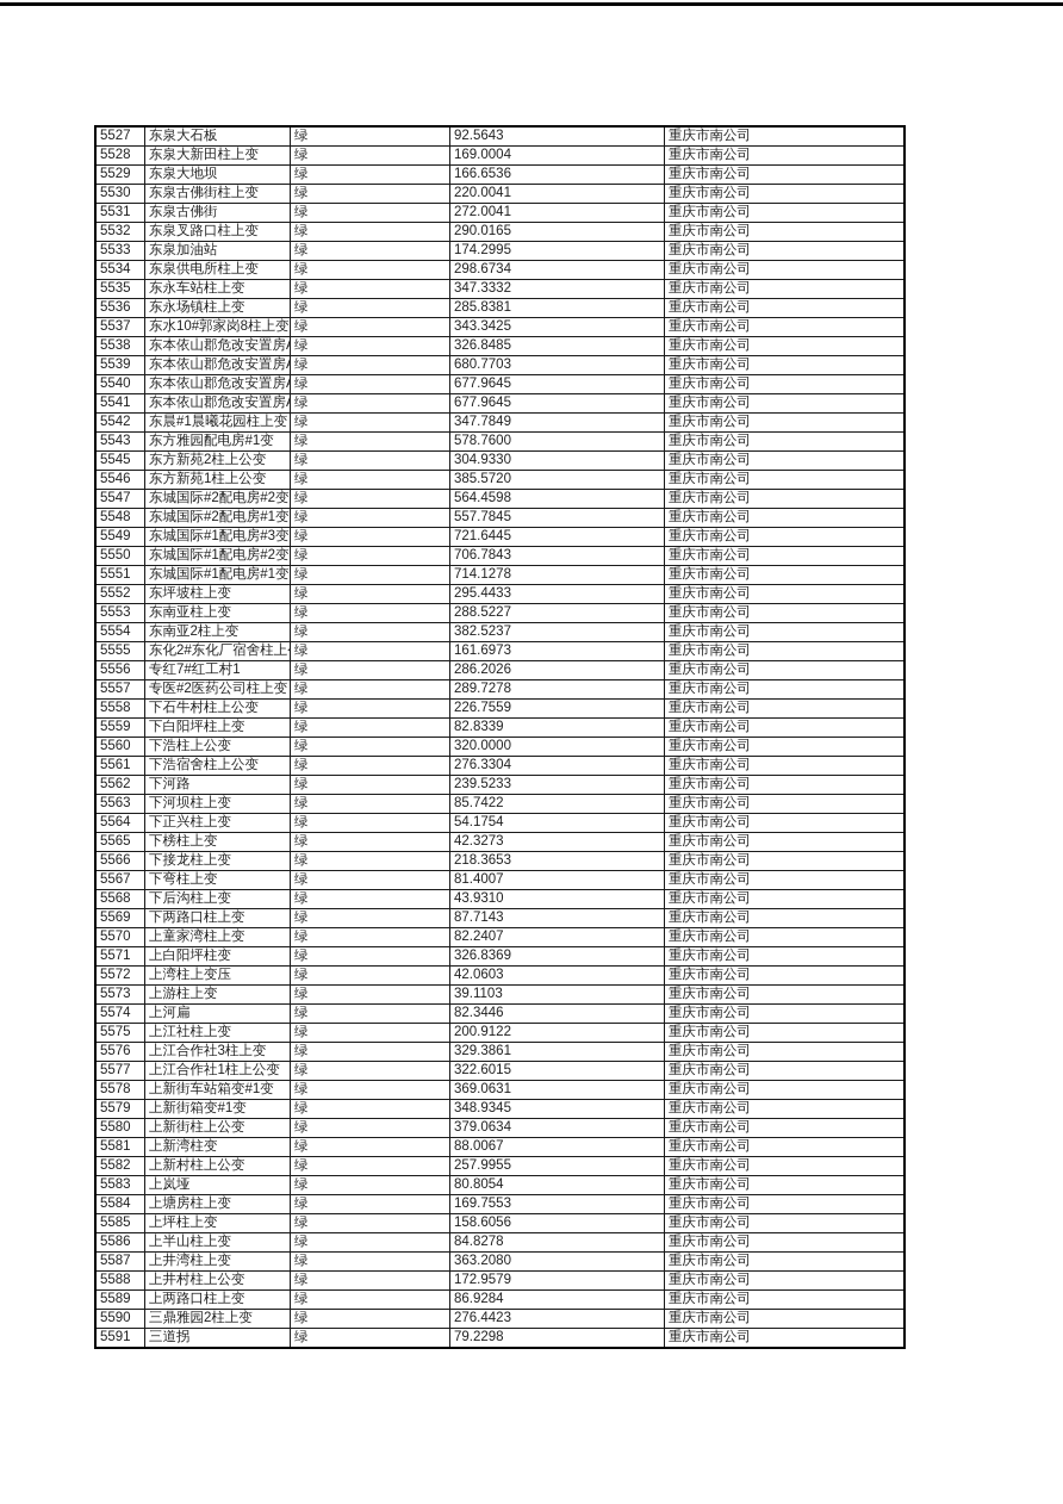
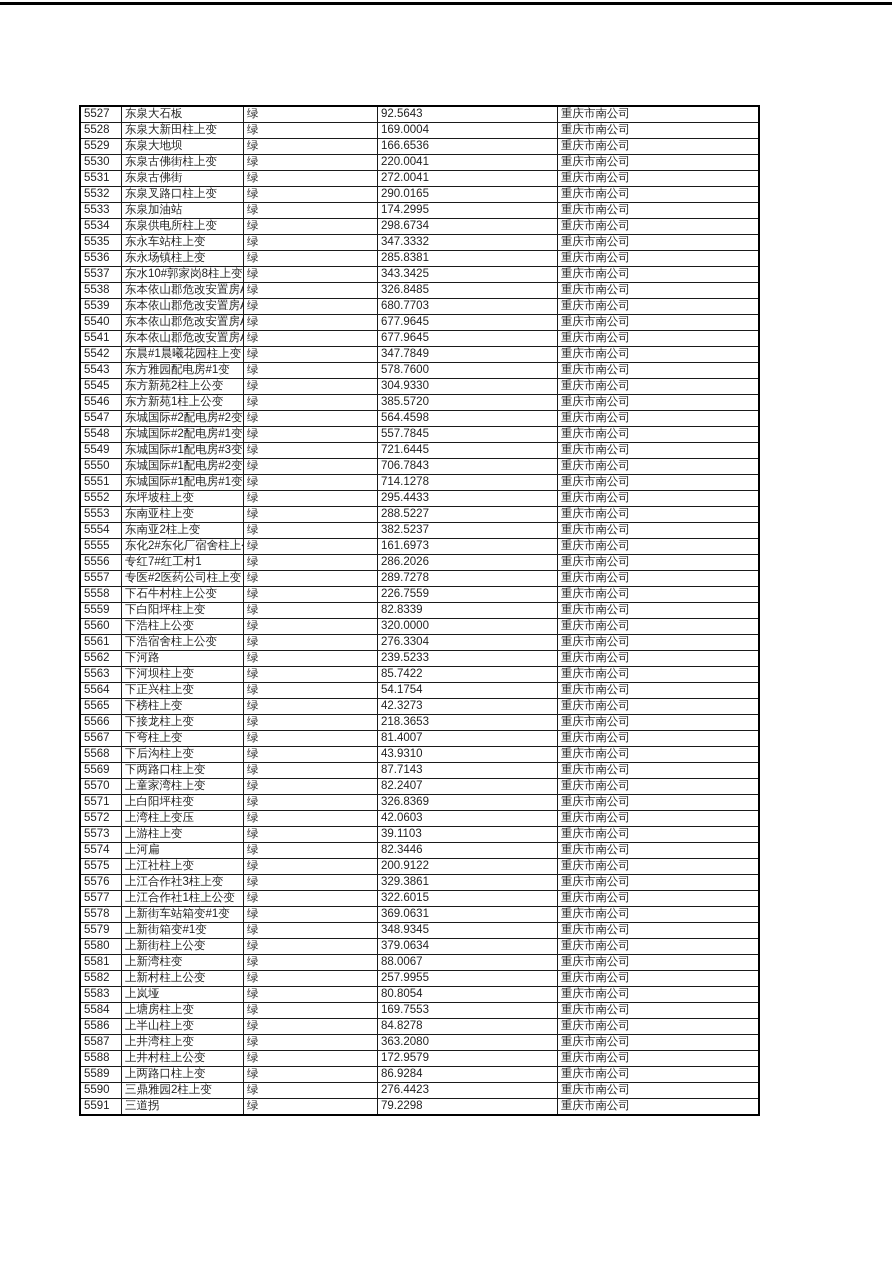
  5527	东泉大石板	绿	92.5643	重庆市南公司
  5528	东泉大新田柱上变	绿	169.0004	重庆市南公司
  5529	东泉大地坝	绿	166.6536	重庆市南公司
  5530	东泉古佛街柱上变	绿	220.0041	重庆市南公司
  5531	东泉古佛街	绿	272.0041	重庆市南公司
  5532	东泉叉路口柱上变	绿	290.0165	重庆市南公司
  5533	东泉加油站	绿	174.2995	重庆市南公司
  5534	东泉供电所柱上变	绿	298.6734	重庆市南公司
  5535	东永车站柱上变	绿	347.3332	重庆市南公司
  5536	东永场镇柱上变	绿	285.8381	重庆市南公司
  5537	东水10#郭家岗8柱上变	绿	343.3425	重庆市南公司
  5538	东本依山郡危改安置房	绿	326.8485	重庆市南公司
  5539	东本依山郡危改安置房	绿	680.7703	重庆市南公司
  5540	东本依山郡危改安置房	绿	677.9645	重庆市南公司
  5541	东本依山郡危改安置房	绿	677.9645	重庆市南公司
  5542	东晨#1晨曦花园柱上变	绿	347.7849	重庆市南公司
  5543	东方雅园配电房#1变	绿	578.7600	重庆市南公司
  5545	东方新苑2柱上公变	绿	304.9330	重庆市南公司
  5546	东方新苑1柱上公变	绿	385.5720	重庆市南公司
  5547	东城国际#2配电房#2变	绿	564.4598	重庆市南公司
  5548	东城国际#2配电房#1变	绿	557.7845	重庆市南公司
  5549	东城国际#1配电房#3变	绿	721.6445	重庆市南公司
  5550	东城国际#1配电房#2变	绿	706.7843	重庆市南公司
  5551	东城国际#1配电房#1变	绿	714.1278	重庆市南公司
  5552	东坪坡柱上变	绿	295.4433	重庆市南公司
  5553	东南亚柱上变	绿	288.5227	重庆市南公司
  5554	东南亚2柱上变	绿	382.5237	重庆市南公司
  5555	东化2#东化厂宿舍柱上	绿	161.6973	重庆市南公司
  5556	专红7#红工村1	绿	286.2026	重庆市南公司
  5557	专医#2医药公司柱上变	绿	289.7278	重庆市南公司
  5558	下石牛村柱上公变	绿	226.7559	重庆市南公司
  5559	下白阳坪柱上变	绿	82.8339	重庆市南公司
  5560	下浩柱上公变	绿	320.0000	重庆市南公司
  5561	下浩宿舍柱上公变	绿	276.3304	重庆市南公司
  5562	下河路	绿	239.5233	重庆市南公司
  5563	下河坝柱上变	绿	85.7422	重庆市南公司
  5564	下正兴柱上变	绿	54.1754	重庆市南公司
  5565	下榜柱上变	绿	42.3273	重庆市南公司
  5566	下接龙柱上变	绿	218.3653	重庆市南公司
  5567	下弯柱上变	绿	81.4007	重庆市南公司
  5568	下后沟柱上变	绿	43.9310	重庆市南公司
  5569	下两路口柱上变	绿	87.7143	重庆市南公司
  5570	上童家湾柱上变	绿	82.2407	重庆市南公司
  5571	上白阳坪柱变	绿	326.8369	重庆市南公司
  5572	上湾柱上变压	绿	42.0603	重庆市南公司
  5573	上游柱上变	绿	39.1103	重庆市南公司
  5574	上河扁	绿	82.3446	重庆市南公司
  5575	上江社柱上变	绿	200.9122	重庆市南公司
  5576	上江合作社3柱上变	绿	329.3861	重庆市南公司
  5577	上江合作社1柱上公变	绿	322.6015	重庆市南公司
  5578	上新街车站箱变#1变	绿	369.0631	重庆市南公司
  5579	上新街箱变#1变	绿	348.9345	重庆市南公司
  5580	上新街柱上公变	绿	379.0634	重庆市南公司
  5581	上新湾柱变	绿	88.0067	重庆市南公司
  5582	上新村柱上公变	绿	257.9955	重庆市南公司
  5583	上岚垭	绿	80.8054	重庆市南公司
  5584	上塘房柱上变	绿	169.7553	重庆市南公司
- 5585	上坪柱上变	绿	158.6056	重庆市南公司
  5586	上半山柱上变	绿	84.8278	重庆市南公司
  5587	上井湾柱上变	绿	363.2080	重庆市南公司
  5588	上井村柱上公变	绿	172.9579	重庆市南公司
  5589	上两路口柱上变	绿	86.9284	重庆市南公司
  5590	三鼎雅园2柱上变	绿	276.4423	重庆市南公司
  5591	三道拐	绿	79.2298	重庆市南公司
